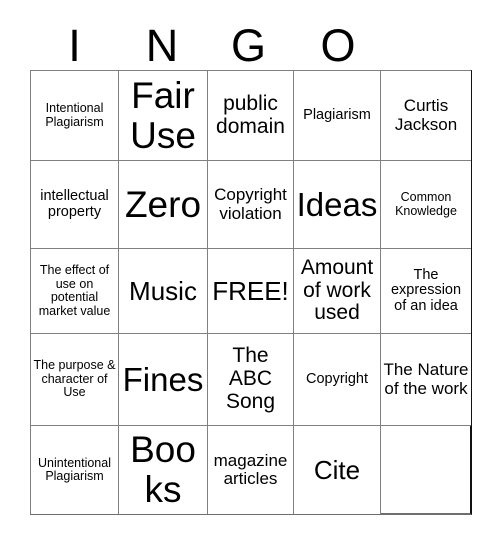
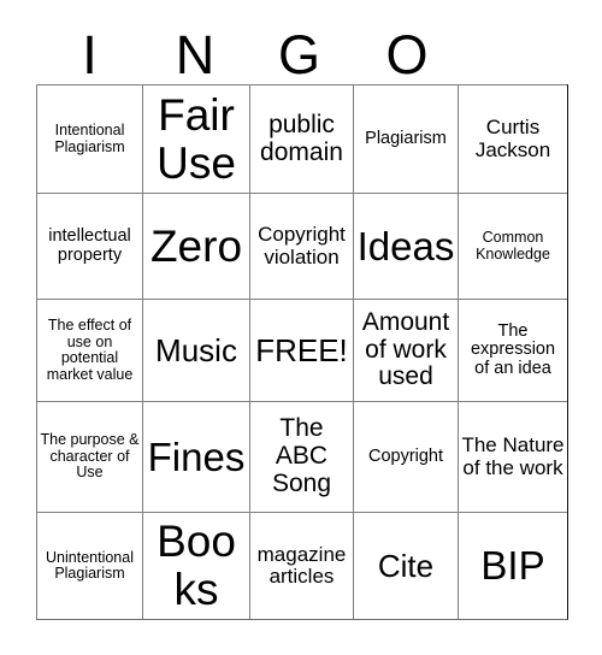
  I
  N
  G
  O
  Intentional Plagiarism
  Fair Use
  public domain
  Plagiarism
  Curtis Jackson
  intellectual property
  Zero
  Copyright violation
  Ideas
  Common Knowledge
  The effect of use on potential market value
  Music
  FREE!
  Amount of work used
  The expression of an idea
  The purpose & character of Use
  Fines
  The ABC Song
  Copyright
  The Nature of the work
  Unintentional Plagiarism
  Books
  magazine articles
  Cite
+ BIP
